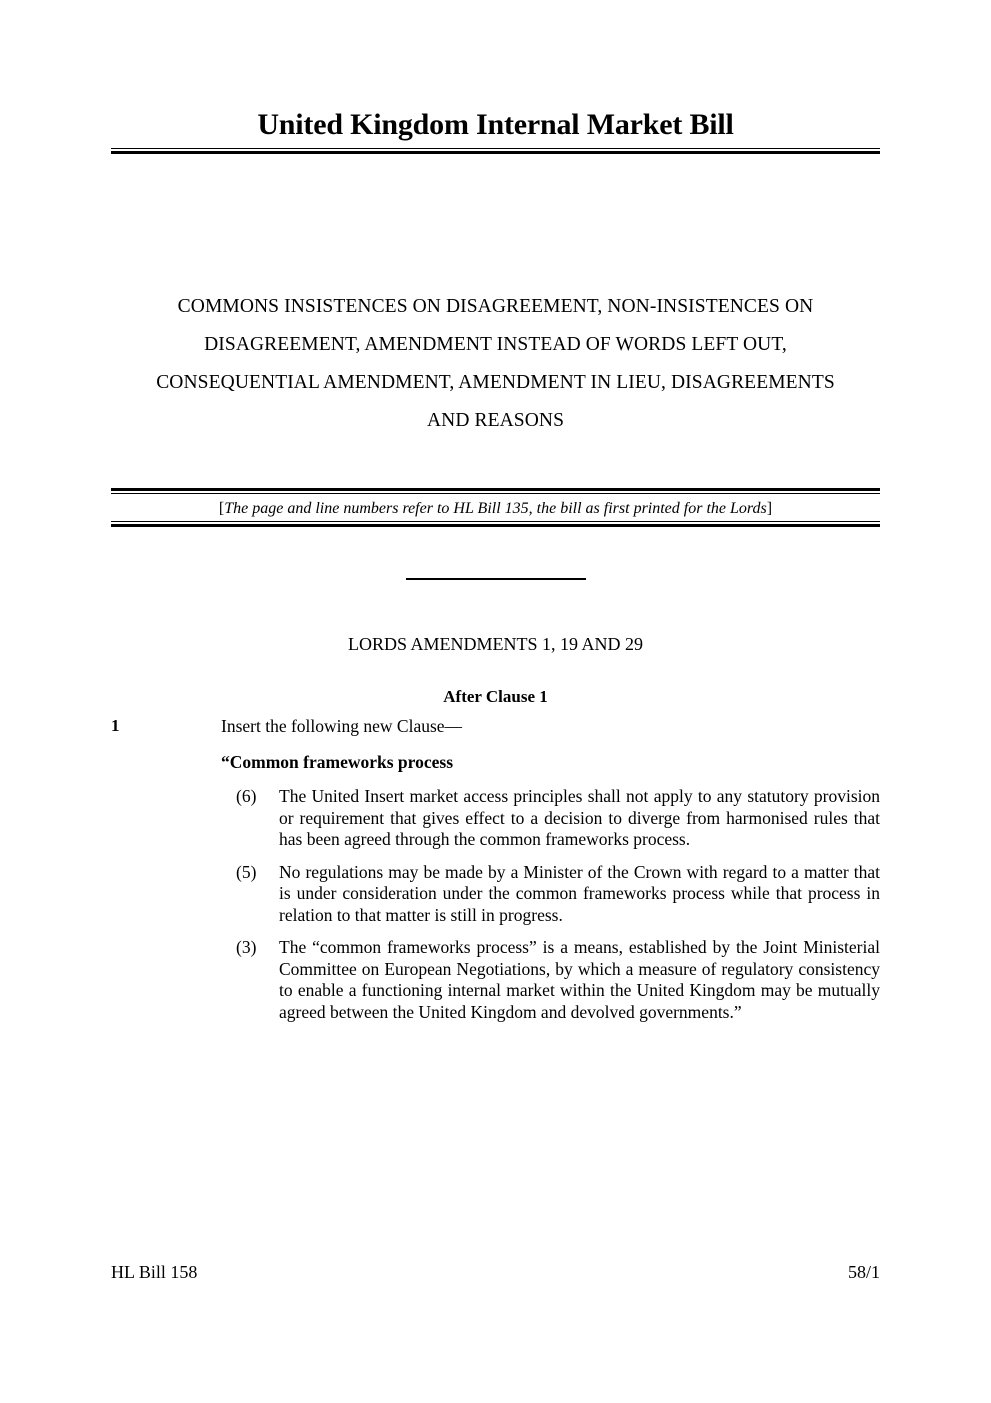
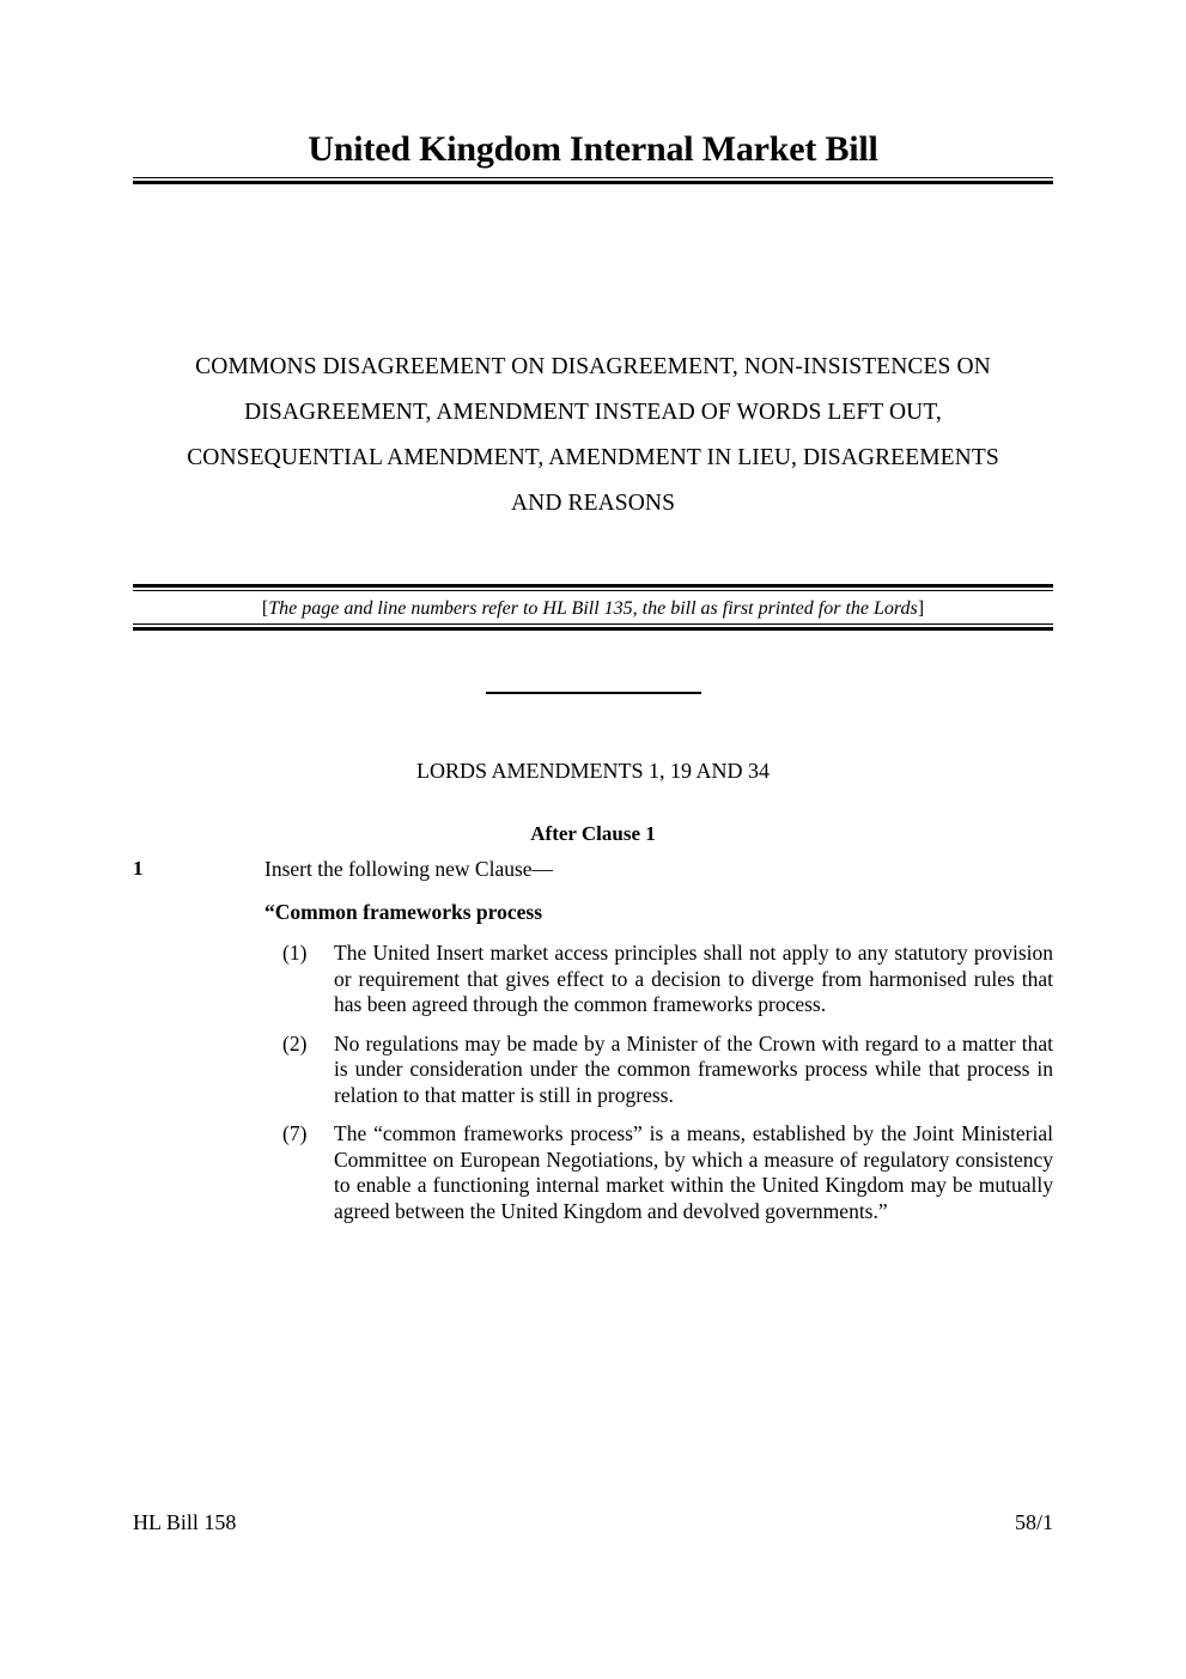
  United Kingdom Internal Market Bill
- COMMONS INSISTENCES ON DISAGREEMENT, NON-INSISTENCES ON
+ COMMONS DISAGREEMENT ON DISAGREEMENT, NON-INSISTENCES ON
  DISAGREEMENT, AMENDMENT INSTEAD OF WORDS LEFT OUT,
  CONSEQUENTIAL AMENDMENT, AMENDMENT IN LIEU, DISAGREEMENTS
  AND REASONS
  [The page and line numbers refer to HL Bill 135, the bill as first printed for the Lords]
- LORDS AMENDMENTS 1, 19 AND 29
+ LORDS AMENDMENTS 1, 19 AND 34
  After Clause 1
  1
  Insert the following new Clause—
  “Common frameworks process
- (6)
+ (1)
  The United Insert market access principles shall not apply to any statutory provision or requirement that gives effect to a decision to diverge from harmonised rules that has been agreed through the common frameworks process.
- (5)
+ (2)
  No regulations may be made by a Minister of the Crown with regard to a matter that is under consideration under the common frameworks process while that process in relation to that matter is still in progress.
- (3)
+ (7)
  The “common frameworks process” is a means, established by the Joint Ministerial Committee on European Negotiations, by which a measure of regulatory consistency to enable a functioning internal market within the United Kingdom may be mutually agreed between the United Kingdom and devolved governments.”
  HL Bill 158
  58/1
